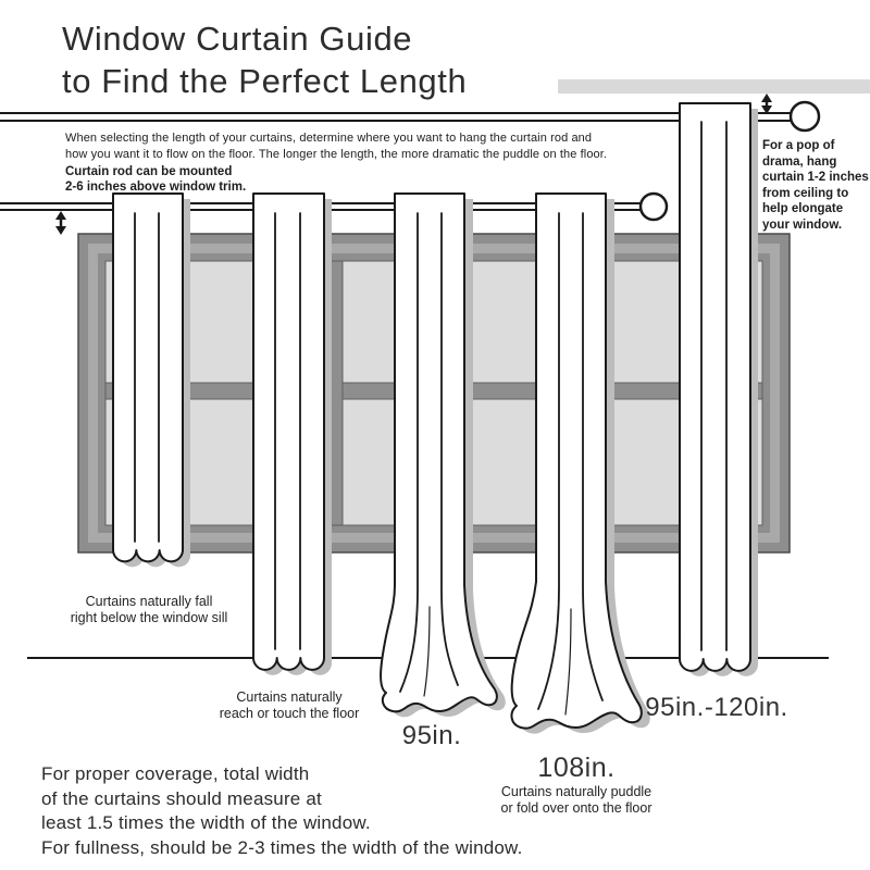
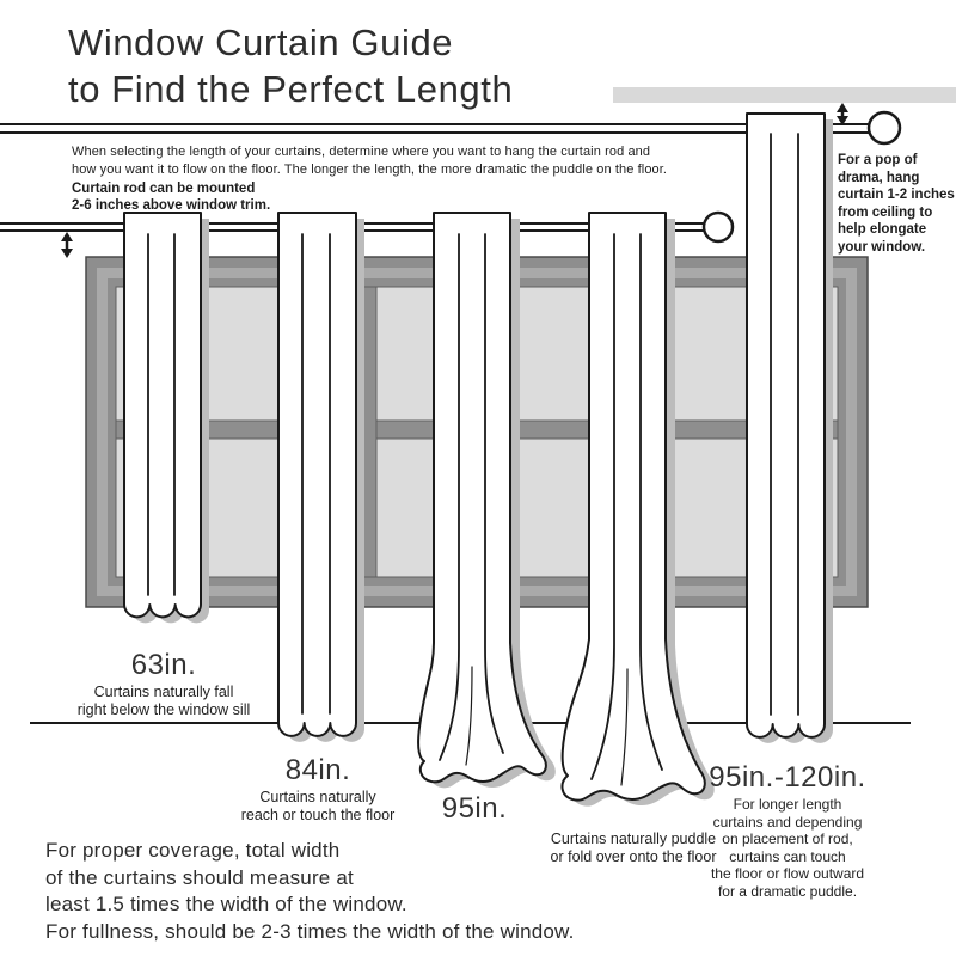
  Window Curtain Guide
  to Find the Perfect Length
  When selecting the length of your curtains, determine where you want to hang the curtain rod and
  how you want it to flow on the floor. The longer the length, the more dramatic the puddle on the floor.
  Curtain rod can be mounted
  2-6 inches above window trim.
  For a pop of
  drama, hang
  curtain 1-2 inches
  from ceiling to
  help elongate
  your window.
+ 63in.
  Curtains naturally fall
  right below the window sill
+ 84in.
  Curtains naturally
  reach or touch the floor
  95in.
- 108in.
  Curtains naturally puddle
  or fold over onto the floor
  95in.-120in.
+ For longer length
+ curtains and depending
+ on placement of rod,
+ curtains can touch
+ the floor or flow outward
+ for a dramatic puddle.
  For proper coverage, total width
  of the curtains should measure at
  least 1.5 times the width of the window.
  For fullness, should be 2-3 times the width of the window.
